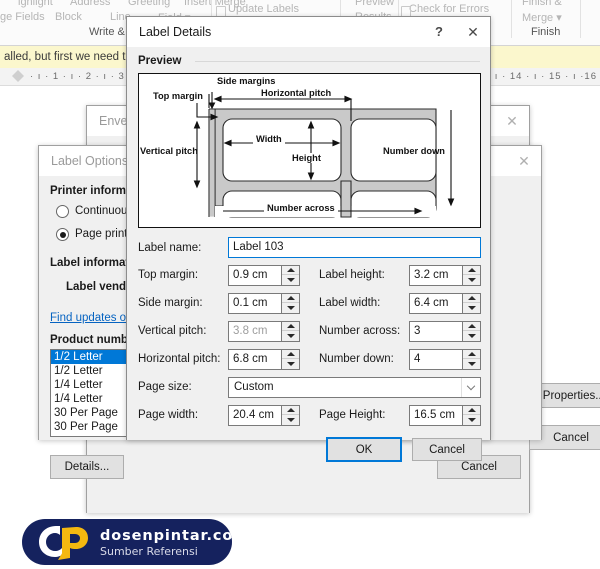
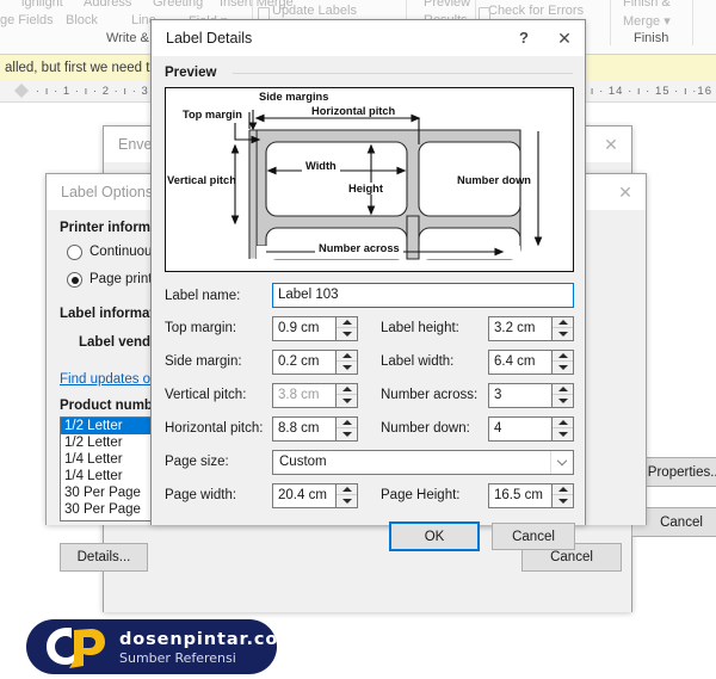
  ighlight
  Address
  Greeting
  Insert Merge
  ge Fields
  Block
  Lin
  Update Labels
  Preview
  Check for Errors
  Finish &
  Merge ▾
  Write &
  Finish
  alled, but first we need t
  · ı · 1 · ı · 2 · ı · 3
  ı · 14 · ı · 15 · ı ·16
  ✕
  Cancel
  Label Options
  ✕
  Printer inform
  Continuou
  Page prin
  Label informa
  Label vend
  Find updates o
  Product numb
  1/2 Letter
  1/2 Letter
  1/4 Letter
  1/4 Letter
  30 Per Page
  30 Per Page
  Details...
  Cancel
  Label Details
  ?
  ✕
  Preview
  Side margins
  Top margin
  Horizontal pitch
  Vertical pitch
  Width
  Height
  Number down
  Number across
  Label name:
  Label 103
  Top margin:
  0.9 cm
  Label height:
  3.2 cm
  Side margin:
- 0.1 cm
+ 0.2 cm
  Label width:
  6.4 cm
  Vertical pitch:
  3.8 cm
  Number across:
  3
  Horizontal pitch:
- 6.8 cm
+ 8.8 cm
  Number down:
  4
  Page size:
  Custom
  Page width:
  20.4 cm
  Page Height:
  16.5 cm
  OK
  Cancel
  dosenpintar.co
  Sumber Referensi
